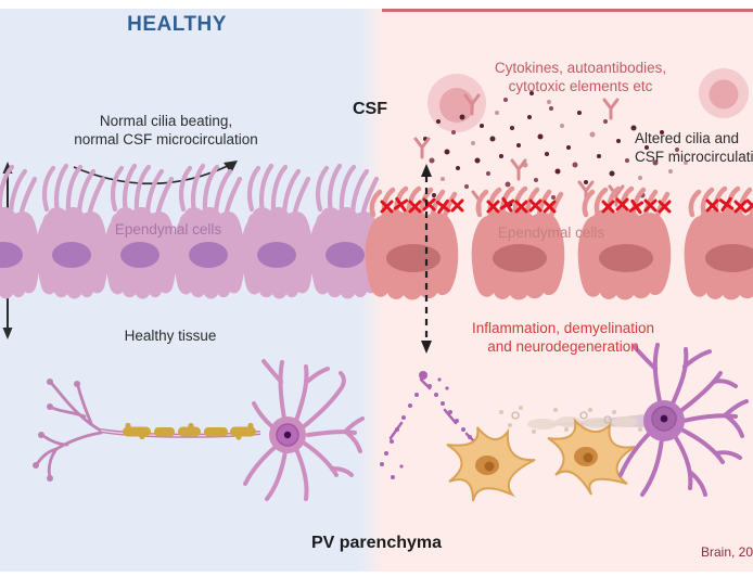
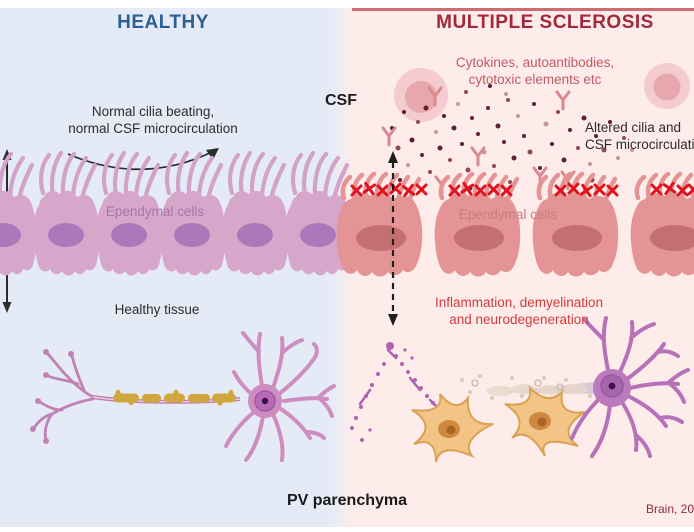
  HEALTHY
+ MULTIPLE SCLEROSIS
  Normal cilia beating,
  normal CSF microcirculation
  Cytokines, autoantibodies,
  cytotoxic elements etc
  Altered cilia and
  CSF microcirculati
  CSF
  Ependymal cells
  Ependymal cells
  Healthy tissue
  Inflammation, demyelination
  and neurodegeneration
  PV parenchyma
  Brain, 20
